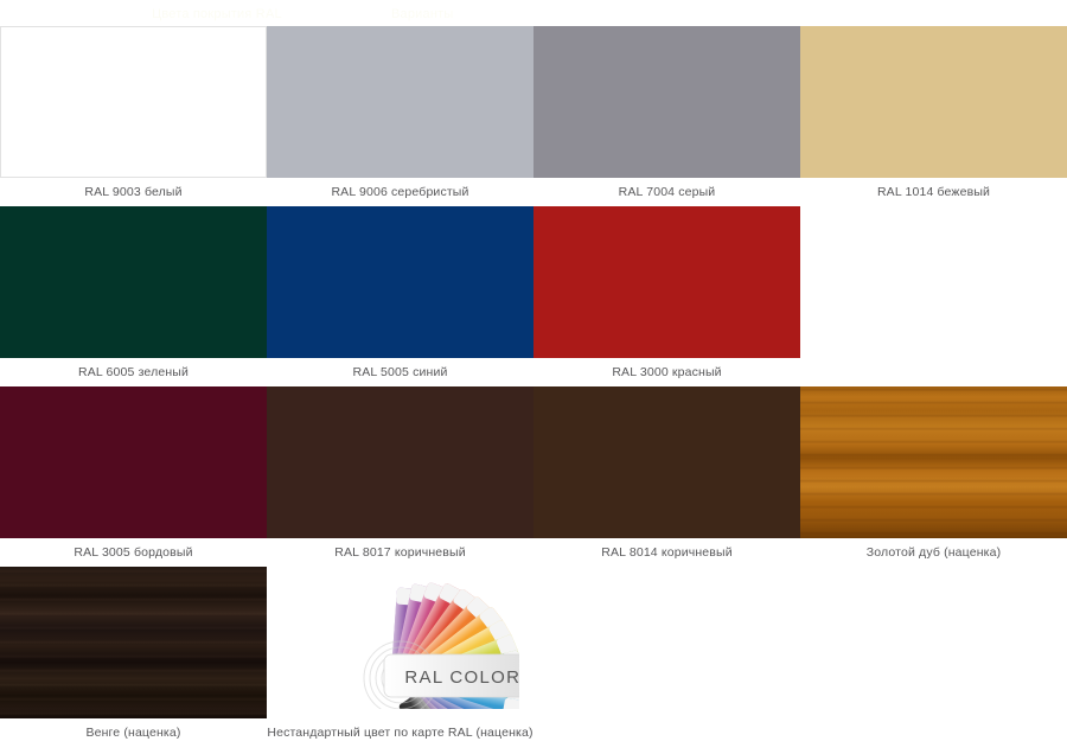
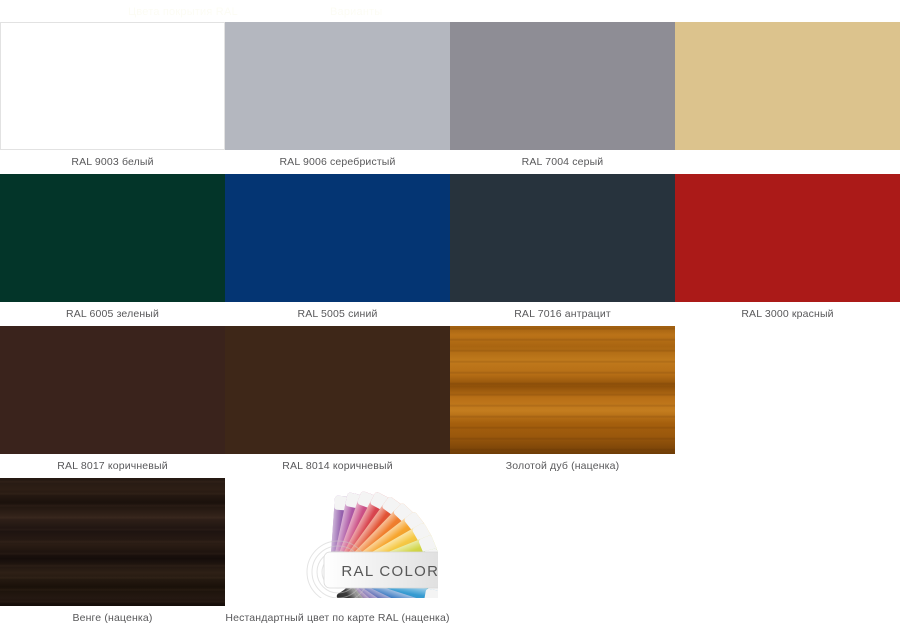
  RAL 9003 белый
  RAL 9006 серебристый
  RAL 7004 серый
- RAL 1014 бежевый
  RAL 6005 зеленый
  RAL 5005 синий
+ RAL 7016 антрацит
  RAL 3000 красный
- RAL 3005 бордовый
  RAL 8017 коричневый
  RAL 8014 коричневый
  Золотой дуб (наценка)
  Венге (наценка)
  RAL COLOR
  Нестандартный цвет по карте RAL (наценка)
